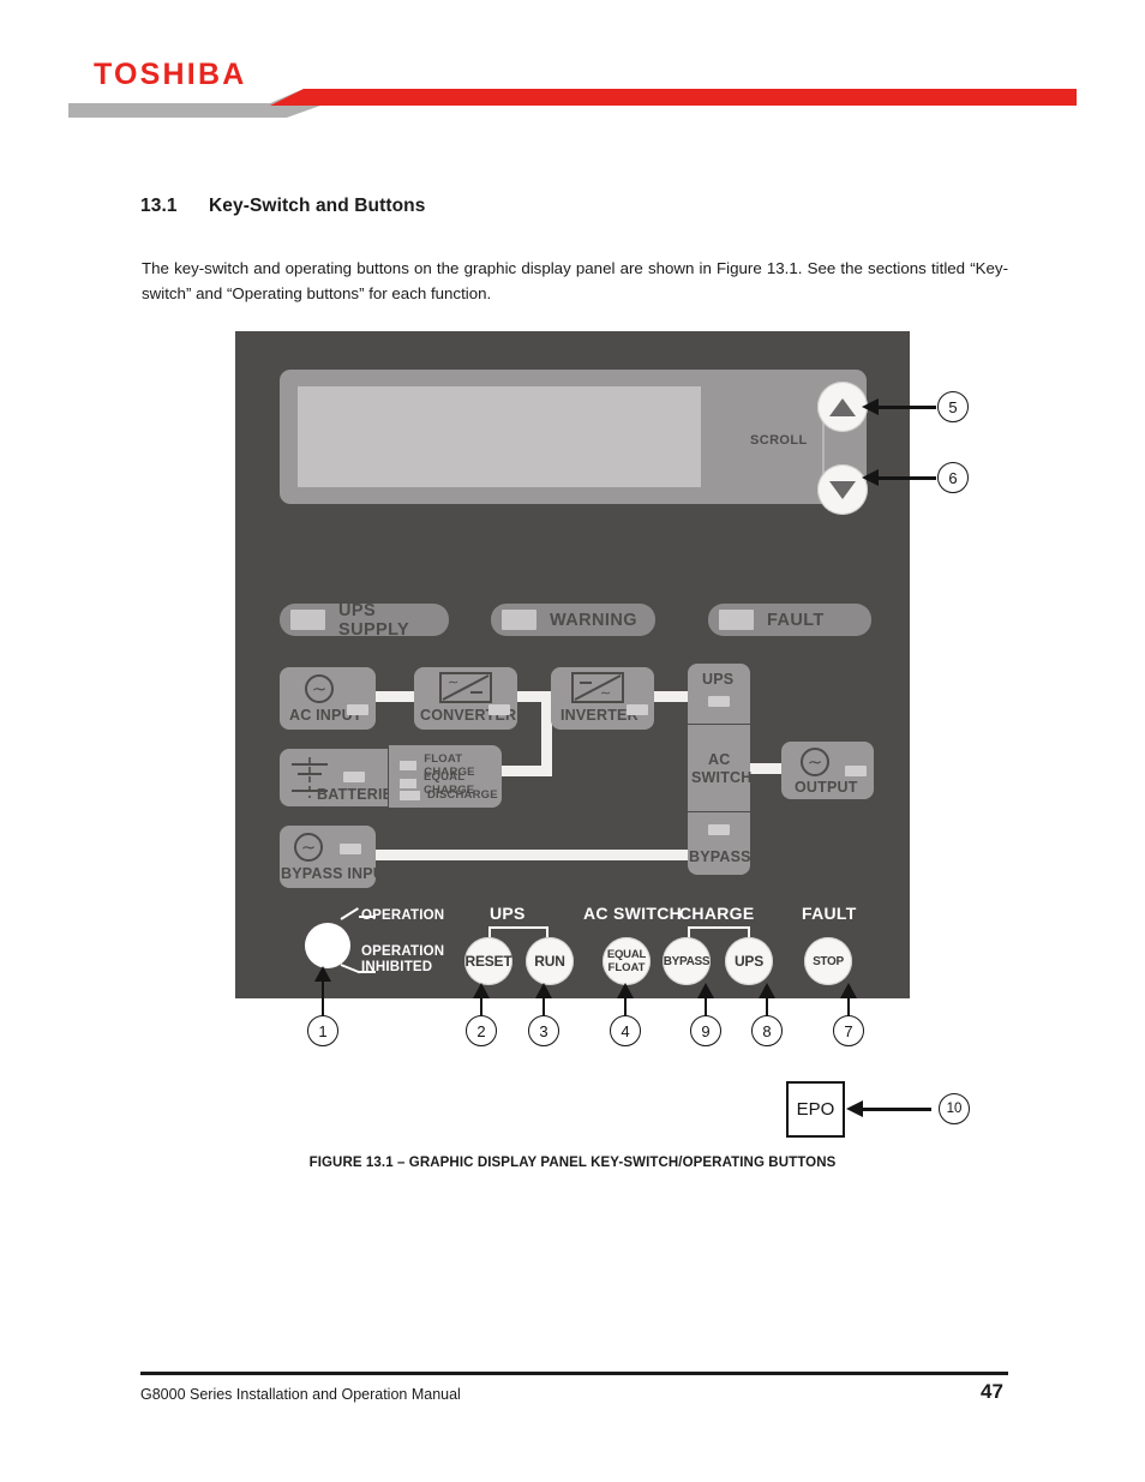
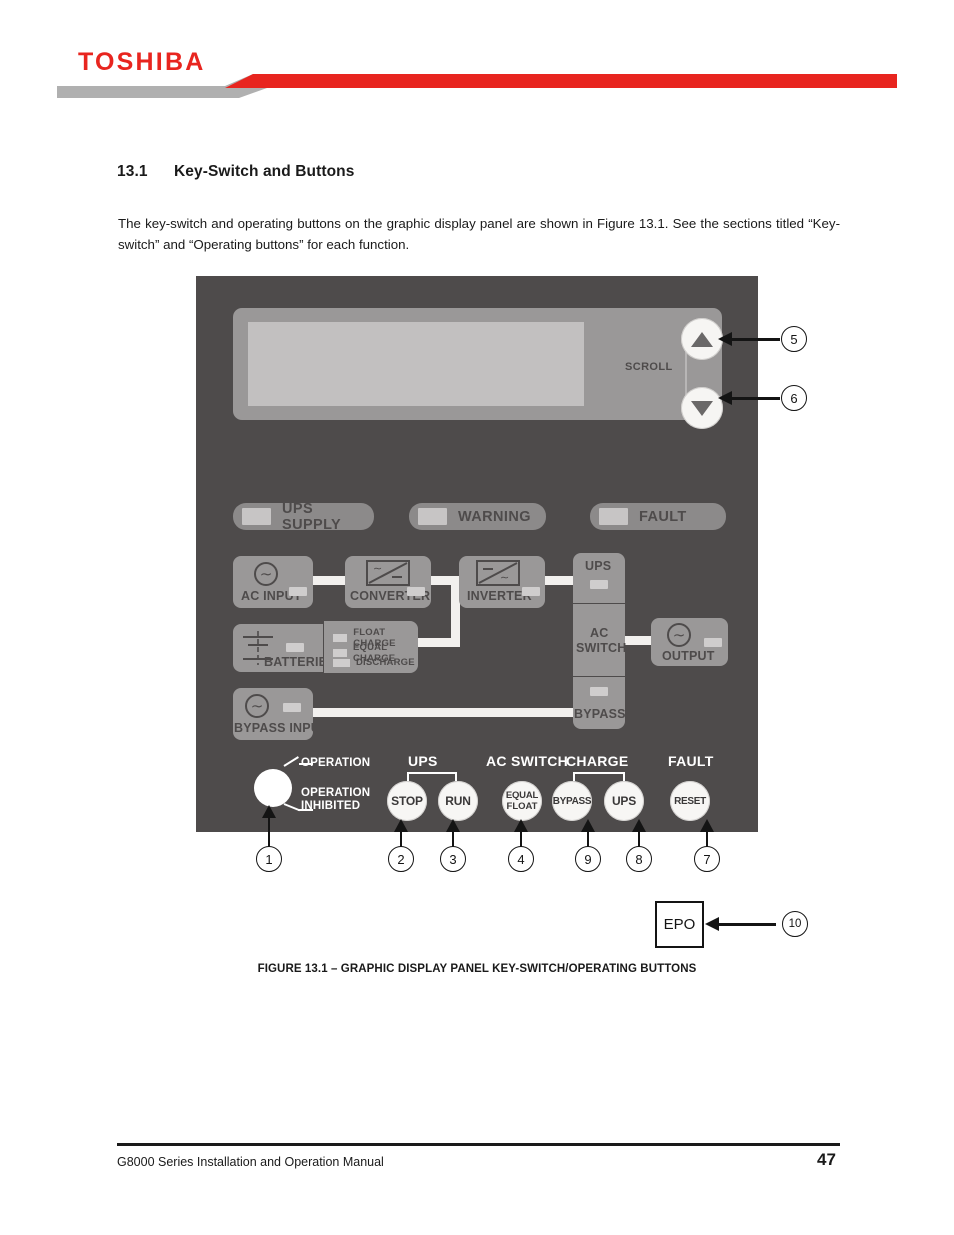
  TOSHIBA
  13.1 Key-Switch and Buttons
  The key-switch and operating buttons on the graphic display panel are shown in Figure 13.1. See the sections titled “Key-switch” and “Operating buttons” for each function.
  SCROLL
  UPS SUPPLY
  WARNING
  FAULT
  ∼
  AC INPUT
  ∼
  CONVERTER
  ∼
  INVERTER
  UPS
  AC
  SWITCH
  BYPASS
  BATTERIE
  FLOAT CHARGE
  EQUAL CHARGE
  DISCHARGE
  ∼
  OUTPUT
  ∼
  BYPASS INPUT
  OPERATION
  OPERATION
  INHIBITED
  UPS
- RESET
+ STOP
  RUN
  AC SWITCH
  EQUAL
  FLOAT
  CHARGE
  BYPASS
  UPS
  FAULT
- STOP
+ RESET
  5
  6
  1
  2
  3
  4
  9
  8
  7
  EPO
  10
  FIGURE 13.1 – GRAPHIC DISPLAY PANEL KEY-SWITCH/OPERATING BUTTONS
  G8000 Series Installation and Operation Manual
  47
